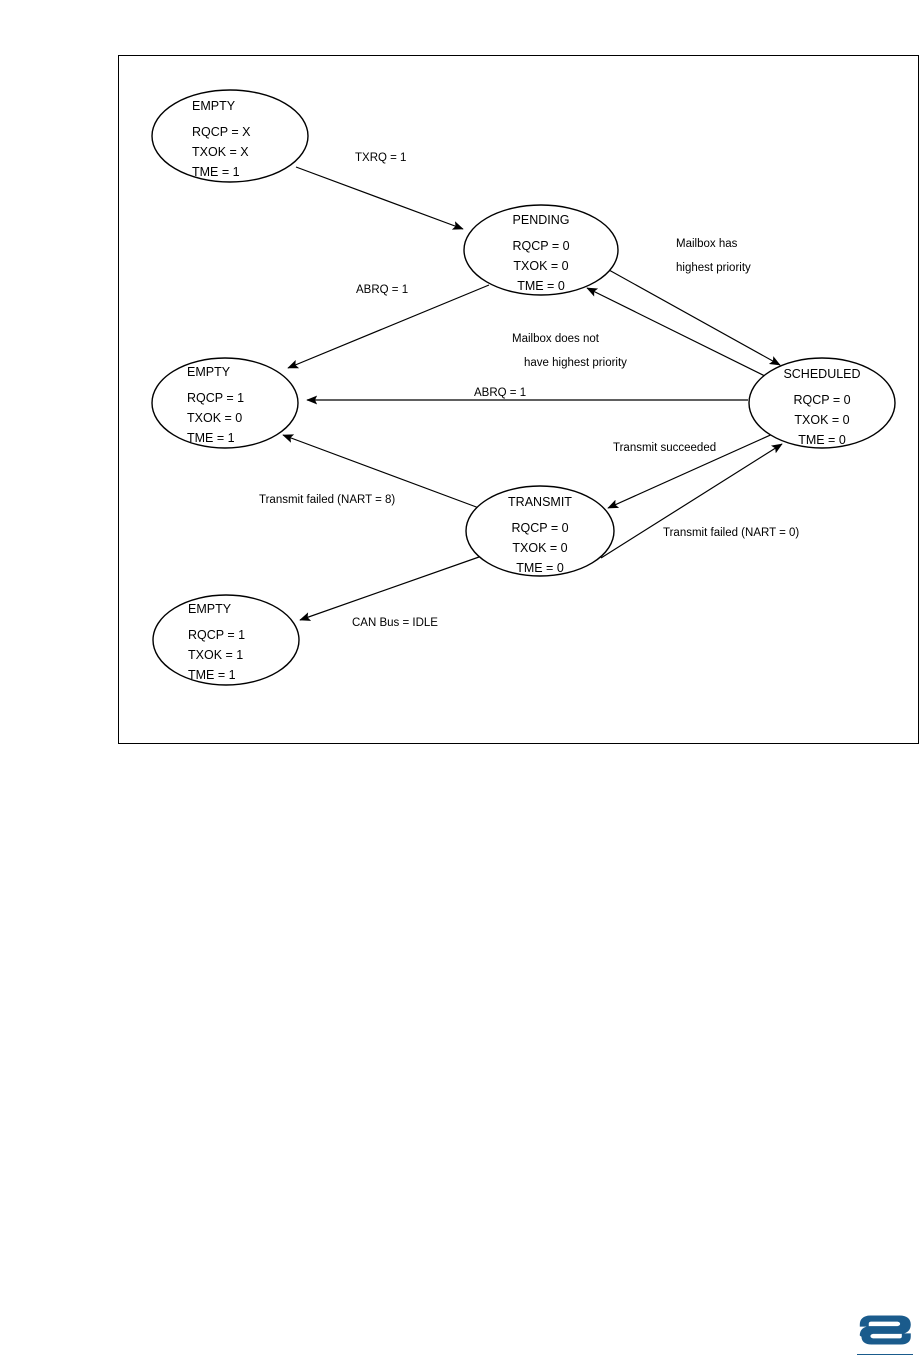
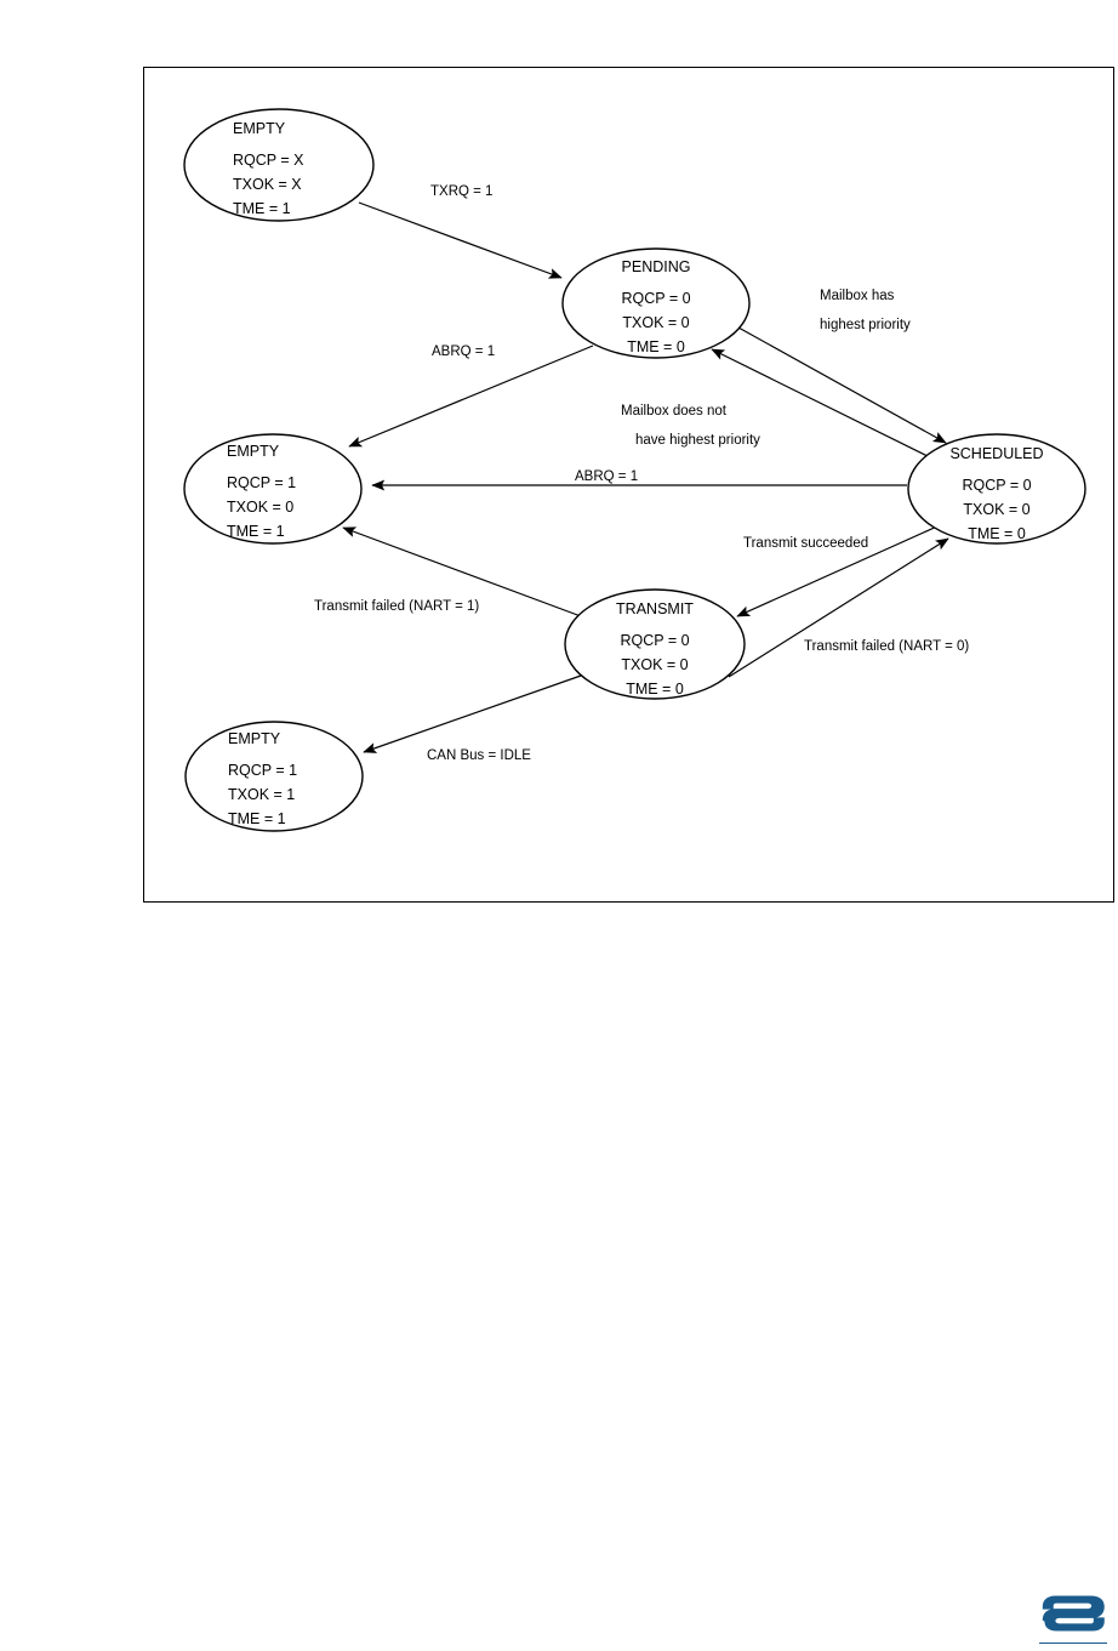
  TXRQ = 1
  ABRQ = 1
  Mailbox has
  highest priority
  Mailbox does not
  have highest priority
  ABRQ = 1
  Transmit succeeded
  Transmit failed (NART = 0)
- Transmit failed (NART = 8)
+ Transmit failed (NART = 1)
  CAN Bus = IDLE
  EMPTY
  RQCP = X
  TXOK = X
  TME = 1
  PENDING
  RQCP = 0
  TXOK = 0
  TME = 0
  EMPTY
  RQCP = 1
  TXOK = 0
  TME = 1
  SCHEDULED
  RQCP = 0
  TXOK = 0
  TME = 0
  TRANSMIT
  RQCP = 0
  TXOK = 0
  TME = 0
  EMPTY
  RQCP = 1
  TXOK = 1
  TME = 1
